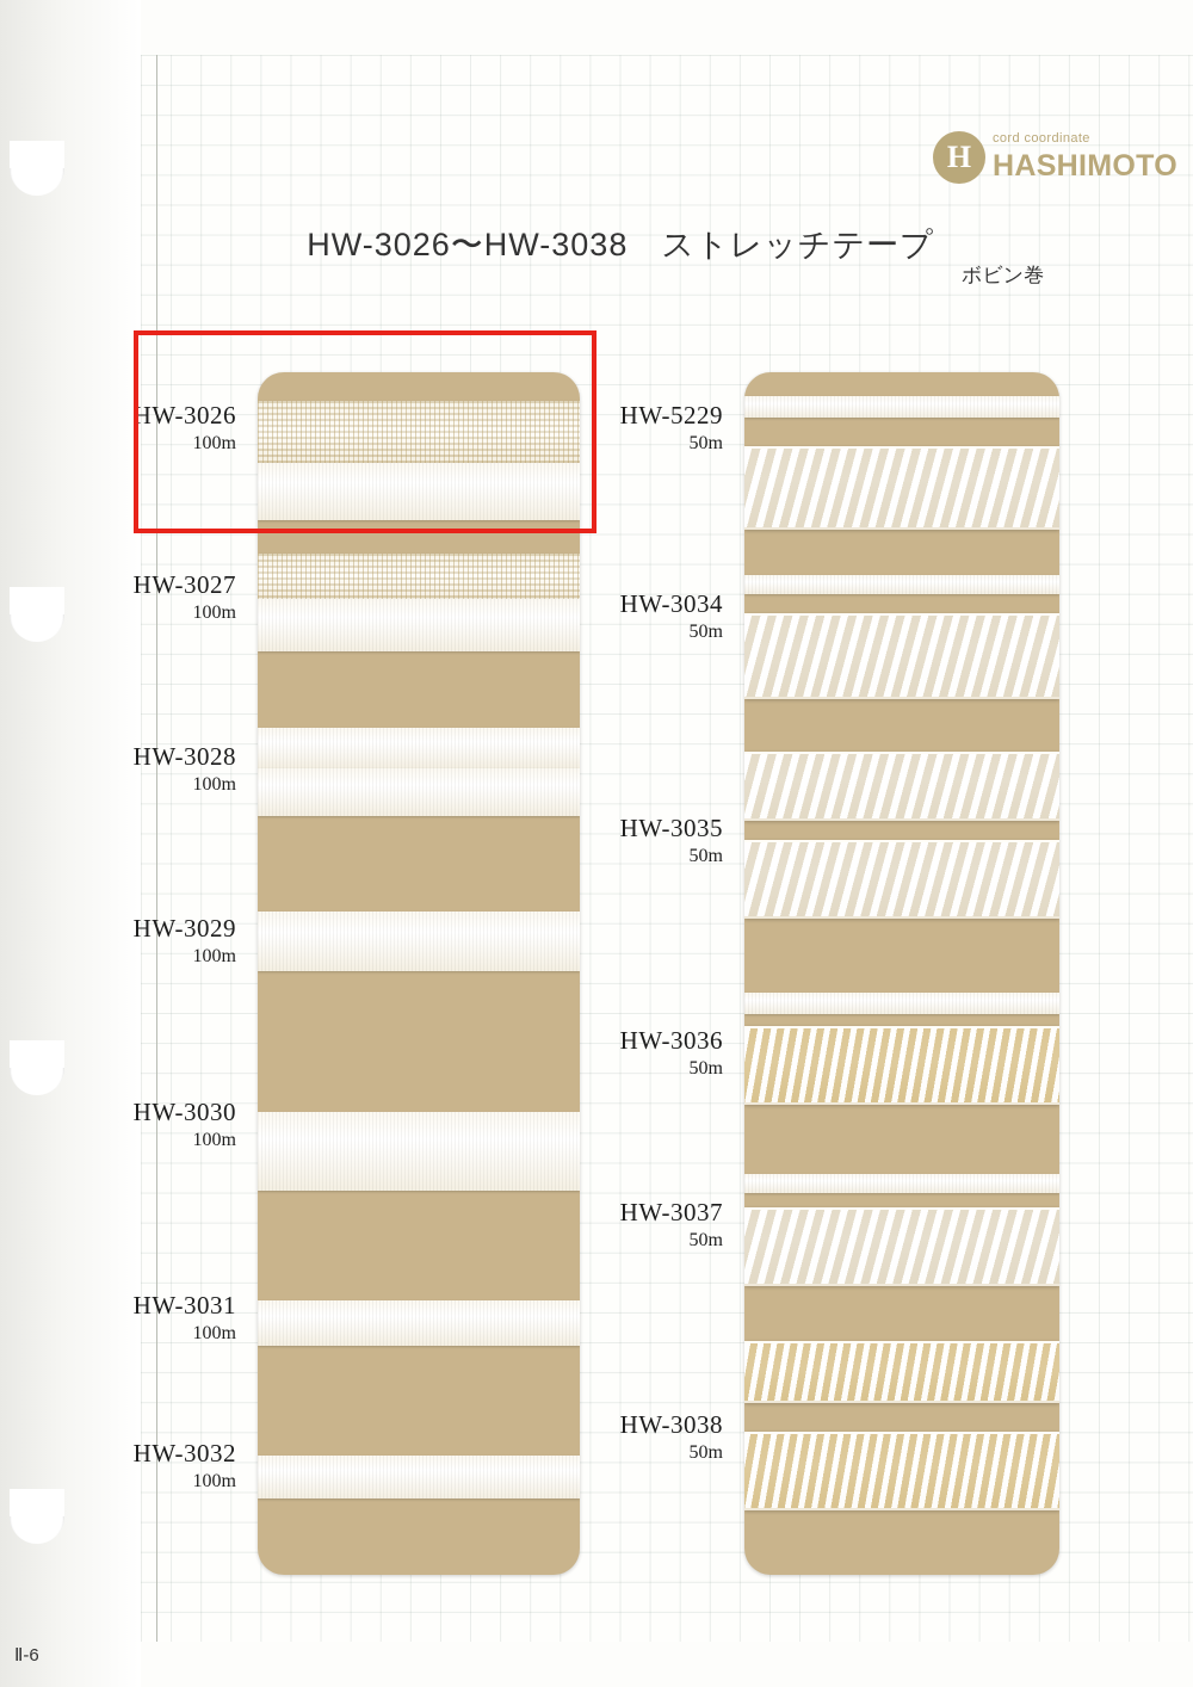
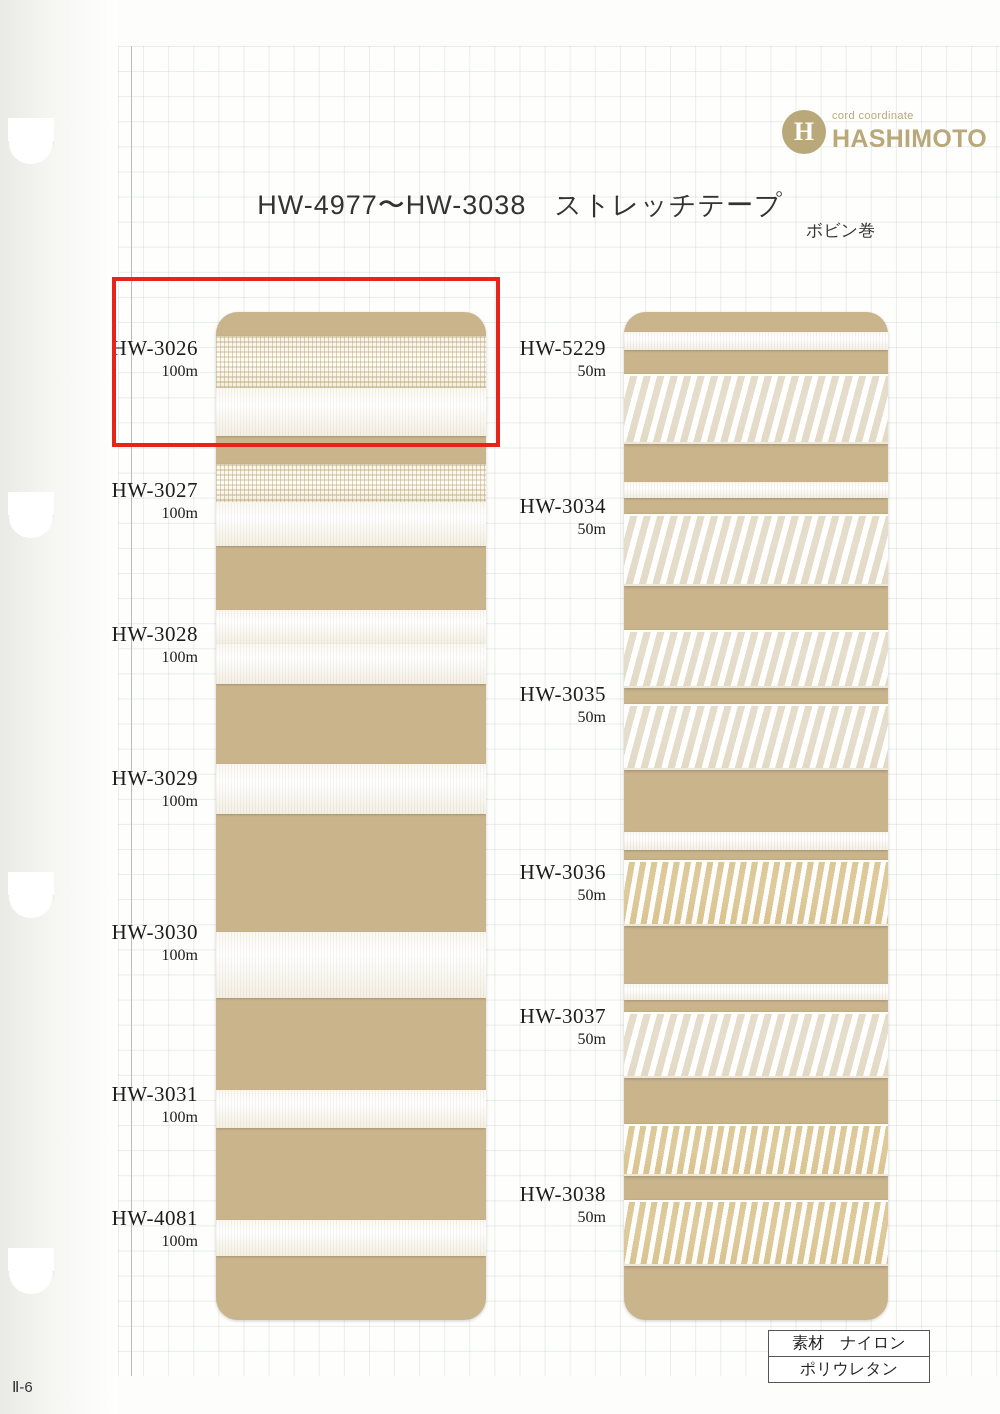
  H
  cord coordinate
  HASHIMOTO
- HW-3026〜HW-3038 ストレッチテープ
+ HW-4977〜HW-3038 ストレッチテープ
  ボビン巻
  HW-3026
  100m
  HW-3027
  100m
  HW-3028
  100m
  HW-3029
  100m
  HW-3030
  100m
  HW-3031
  100m
- HW-3032
+ HW-4081
  100m
  HW-5229
  50m
  HW-3034
  50m
  HW-3035
  50m
  HW-3036
  50m
  HW-3037
  50m
  HW-3038
  50m
+ 素材 ナイロン
+ ポリウレタン
  Ⅱ-6
